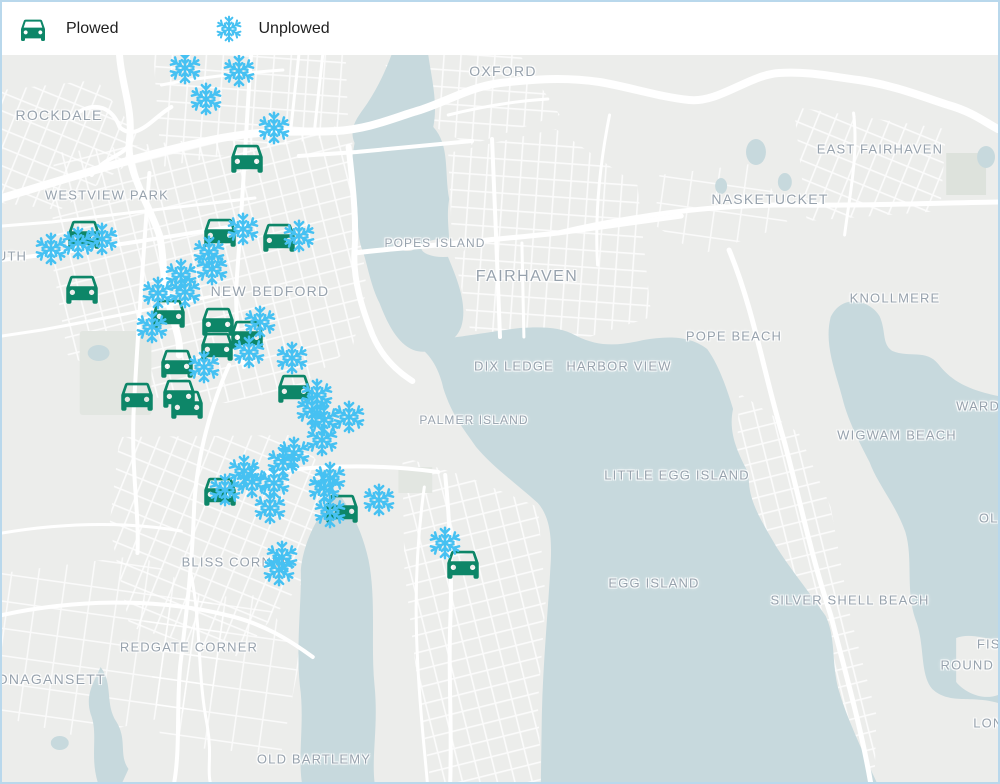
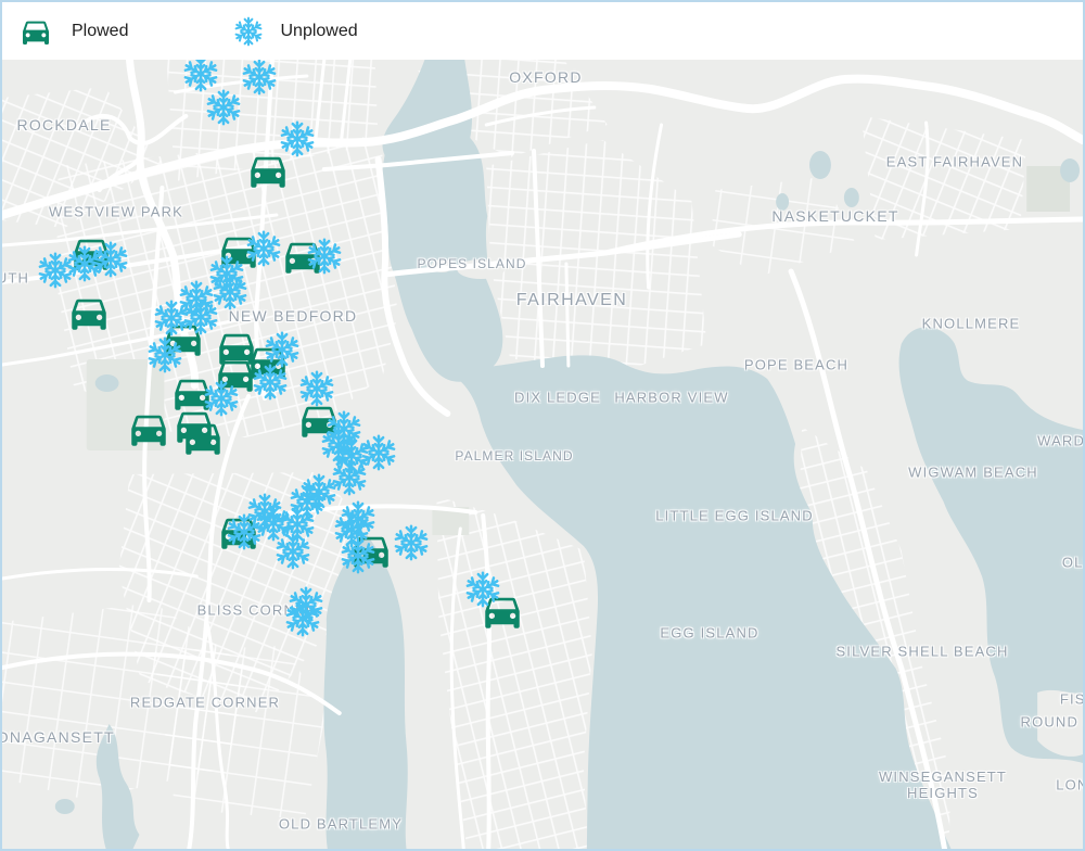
  Plowed
  Unplowed
  ROCKDALE
  WESTVIEW PARK
  UTH
  NEW BEDFORD
  OXFORD
  POPES ISLAND
  FAIRHAVEN
  EAST FAIRHAVEN
  NASKETUCKET
  KNOLLMERE
  POPE BEACH
  DIX LEDGE
  HARBOR VIEW
  PALMER ISLAND
  WARD
  WIGWAM BEACH
  LITTLE EGG ISLAND
  EGG ISLAND
  SILVER SHELL BEACH
  FIS
  ROUND
  REDGATE CORNER
  ONAGANSETT
  BLISS COR
  OLD BARTLEMY
+ WINSEGANSETT
+ HEIGHTS
